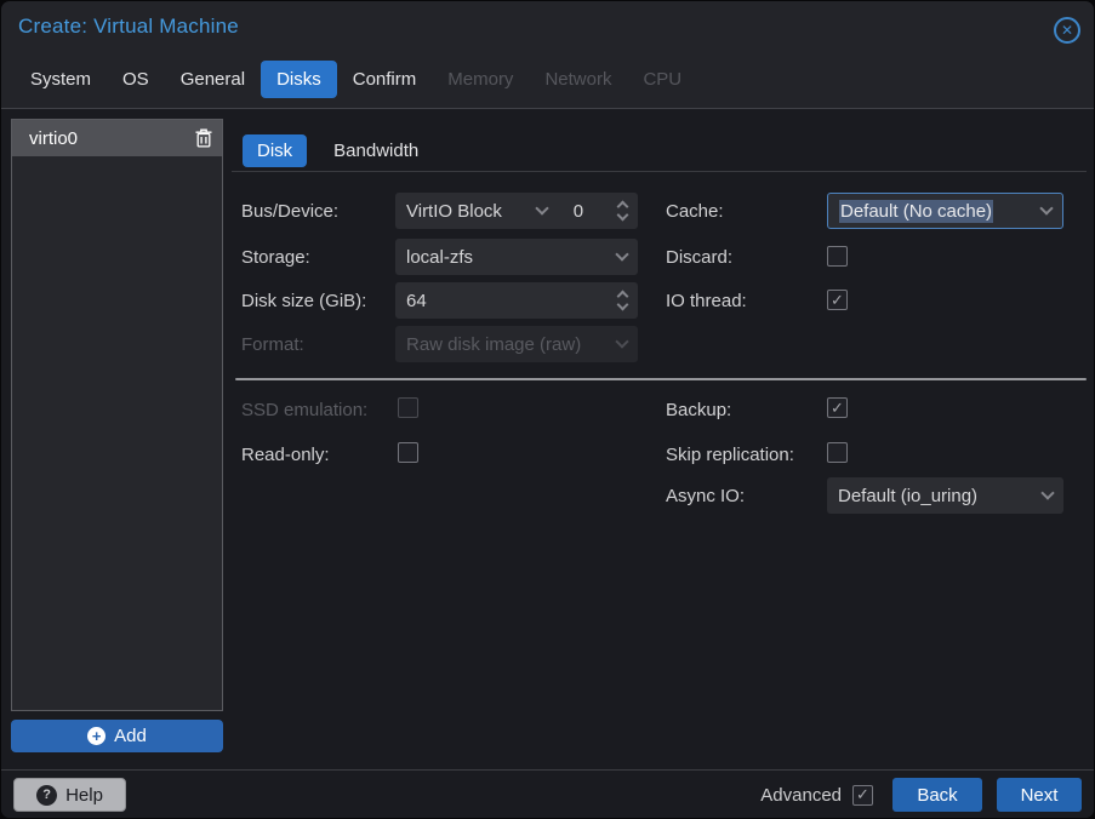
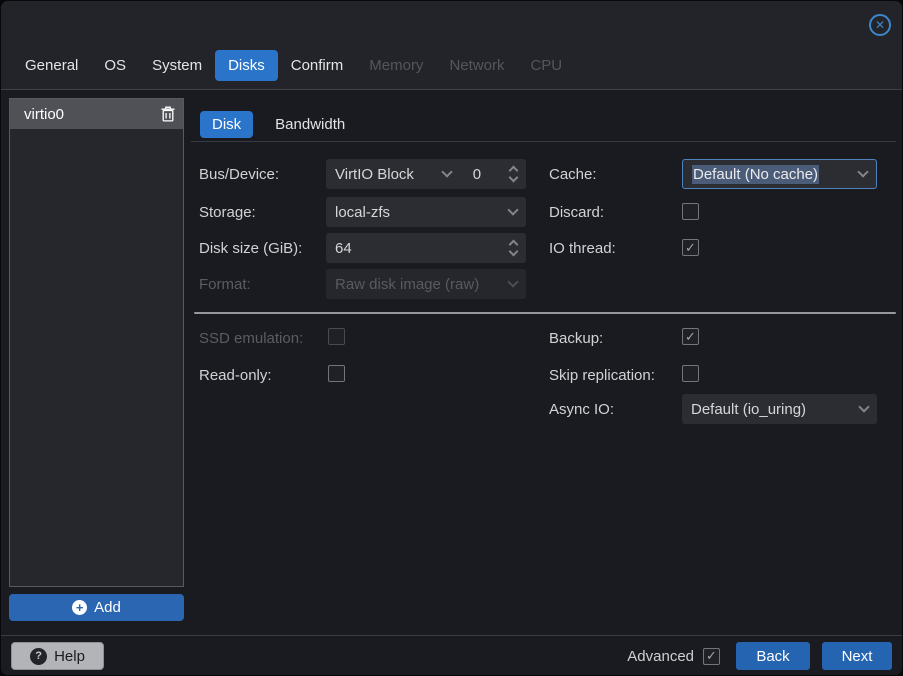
- Create: Virtual Machine
  ✕
- System
+ General
  OS
- General
+ System
  Disks
  Confirm
  Memory
  Network
  CPU
  virtio0
  +
  Add
  Disk
  Bandwidth
  Bus/Device:
  VirtIO Block
  0
  Cache:
  Default (No cache)
  Storage:
  local-zfs
  Discard:
  Disk size (GiB):
  64
  IO thread:
  ✓
  Format:
  Raw disk image (raw)
  SSD emulation:
  Backup:
  ✓
  Read-only:
  Skip replication:
  Async IO:
  Default (io_uring)
  ?
  Help
  Advanced
  ✓
  Back
  Next
